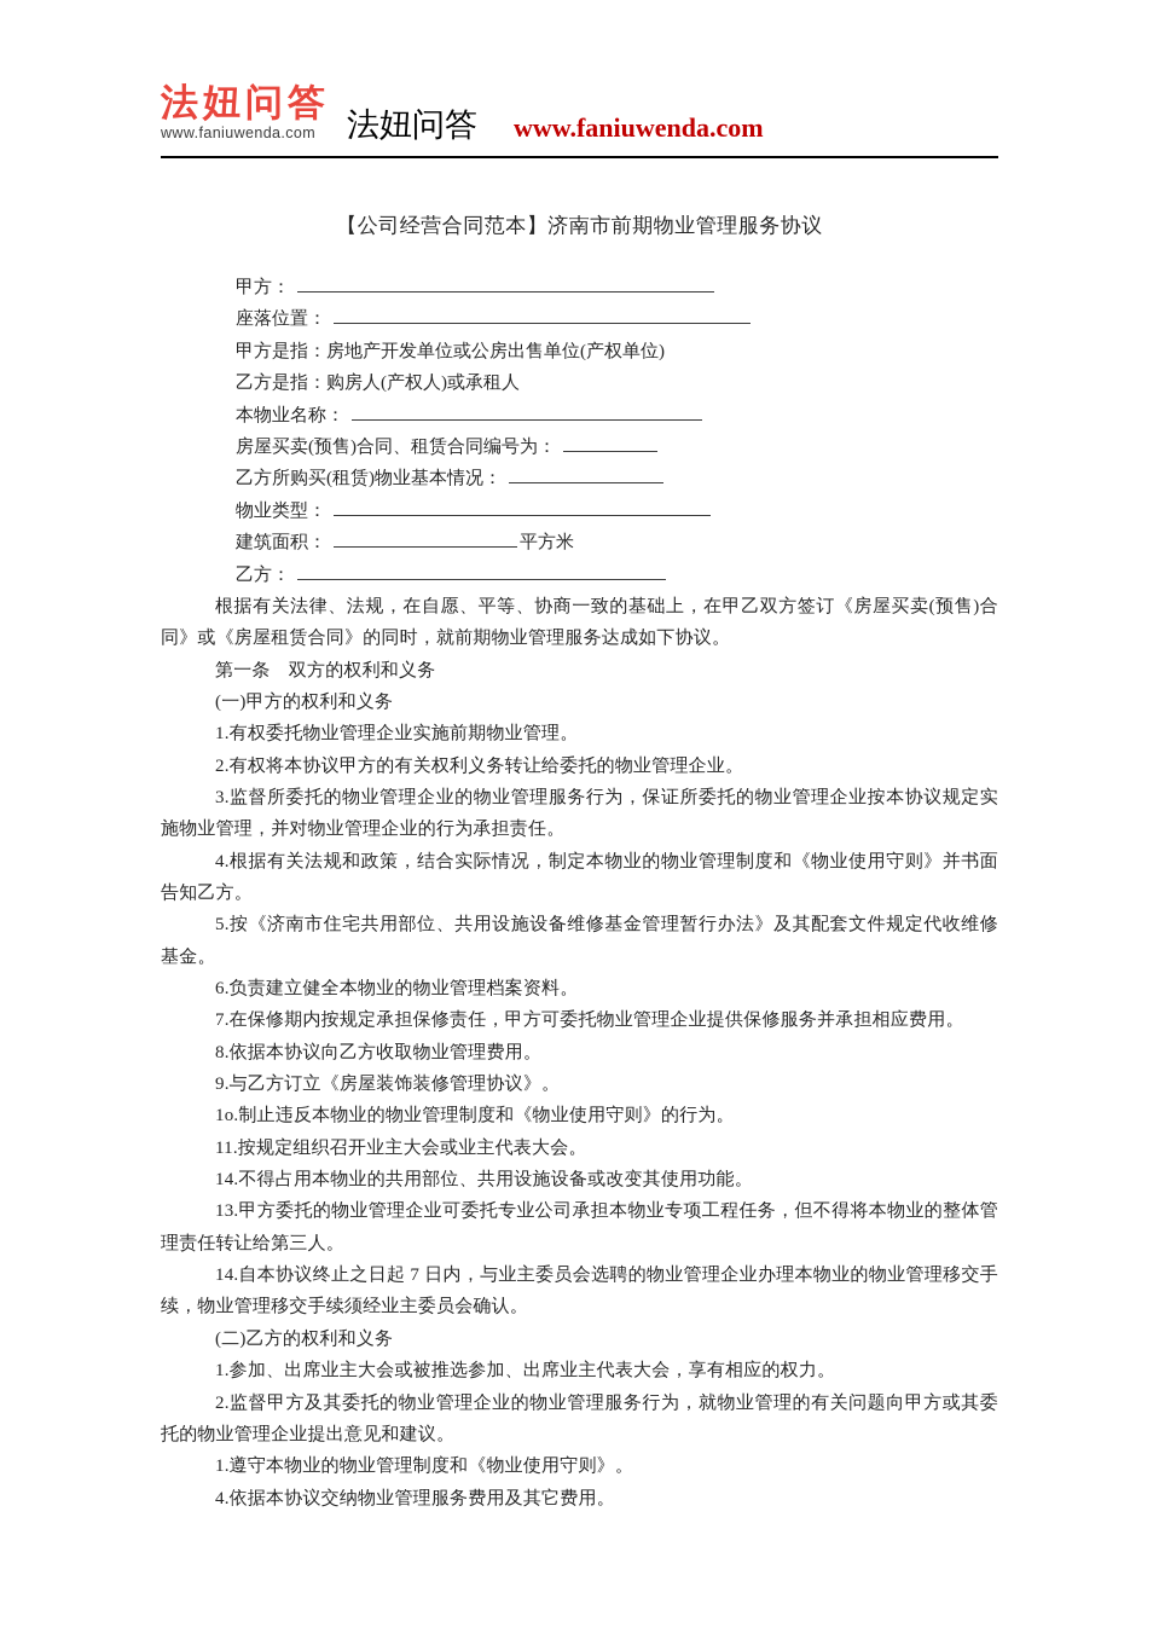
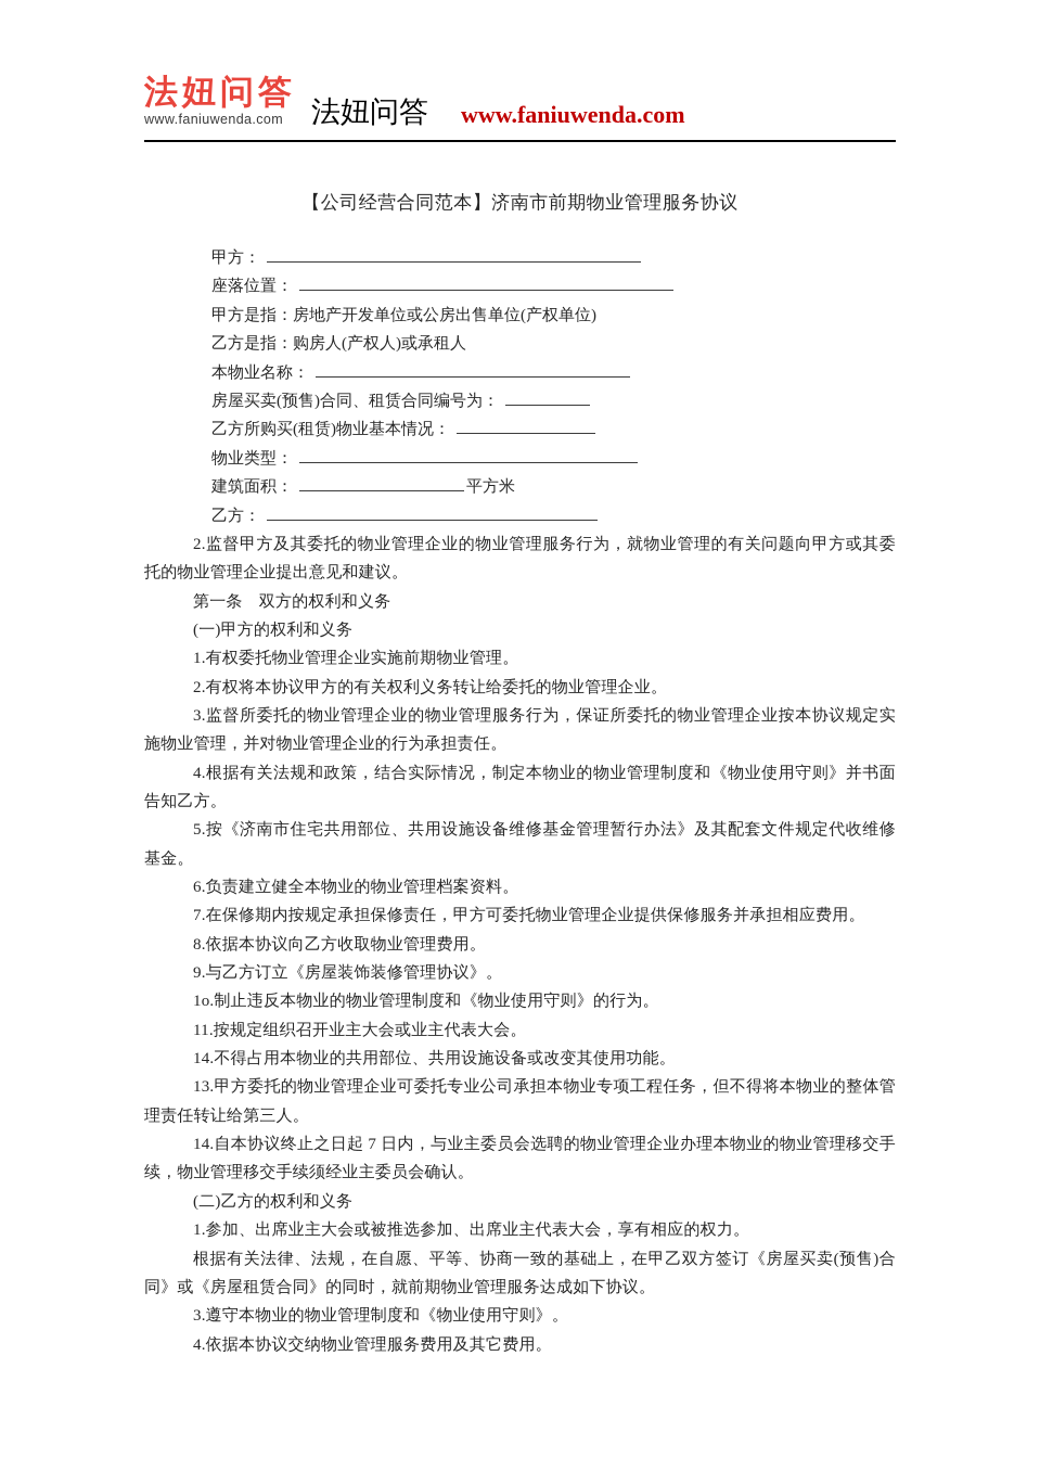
  法妞问答
  www.faniuwenda.com
  法妞问答
  www.faniuwenda.com
  【公司经营合同范本】济南市前期物业管理服务协议
  甲方：
  座落位置：
  甲方是指：房地产开发单位或公房出售单位(产权单位)
  乙方是指：购房人(产权人)或承租人
  本物业名称：
  房屋买卖(预售)合同、租赁合同编号为：
  乙方所购买(租赁)物业基本情况：
  物业类型：
  建筑面积： 平方米
  乙方：
- 根据有关法律、法规，在自愿、平等、协商一致的基础上，在甲乙双方签订《房屋买卖(预售)合同》或《房屋租赁合同》的同时，就前期物业管理服务达成如下协议。
+ 2.监督甲方及其委托的物业管理企业的物业管理服务行为，就物业管理的有关问题向甲方或其委托的物业管理企业提出意见和建议。
  第一条 双方的权利和义务
  (一)甲方的权利和义务
  1.有权委托物业管理企业实施前期物业管理。
  2.有权将本协议甲方的有关权利义务转让给委托的物业管理企业。
  3.监督所委托的物业管理企业的物业管理服务行为，保证所委托的物业管理企业按本协议规定实施物业管理，并对物业管理企业的行为承担责任。
  4.根据有关法规和政策，结合实际情况，制定本物业的物业管理制度和《物业使用守则》并书面告知乙方。
  5.按《济南市住宅共用部位、共用设施设备维修基金管理暂行办法》及其配套文件规定代收维修基金。
  6.负责建立健全本物业的物业管理档案资料。
  7.在保修期内按规定承担保修责任，甲方可委托物业管理企业提供保修服务并承担相应费用。
  8.依据本协议向乙方收取物业管理费用。
  9.与乙方订立《房屋装饰装修管理协议》。
  1o.制止违反本物业的物业管理制度和《物业使用守则》的行为。
  11.按规定组织召开业主大会或业主代表大会。
  14.不得占用本物业的共用部位、共用设施设备或改变其使用功能。
  13.甲方委托的物业管理企业可委托专业公司承担本物业专项工程任务，但不得将本物业的整体管理责任转让给第三人。
  14.自本协议终止之日起 7 日内，与业主委员会选聘的物业管理企业办理本物业的物业管理移交手续，物业管理移交手续须经业主委员会确认。
  (二)乙方的权利和义务
  1.参加、出席业主大会或被推选参加、出席业主代表大会，享有相应的权力。
- 2.监督甲方及其委托的物业管理企业的物业管理服务行为，就物业管理的有关问题向甲方或其委托的物业管理企业提出意见和建议。
+ 根据有关法律、法规，在自愿、平等、协商一致的基础上，在甲乙双方签订《房屋买卖(预售)合同》或《房屋租赁合同》的同时，就前期物业管理服务达成如下协议。
- 1.遵守本物业的物业管理制度和《物业使用守则》。
+ 3.遵守本物业的物业管理制度和《物业使用守则》。
  4.依据本协议交纳物业管理服务费用及其它费用。
